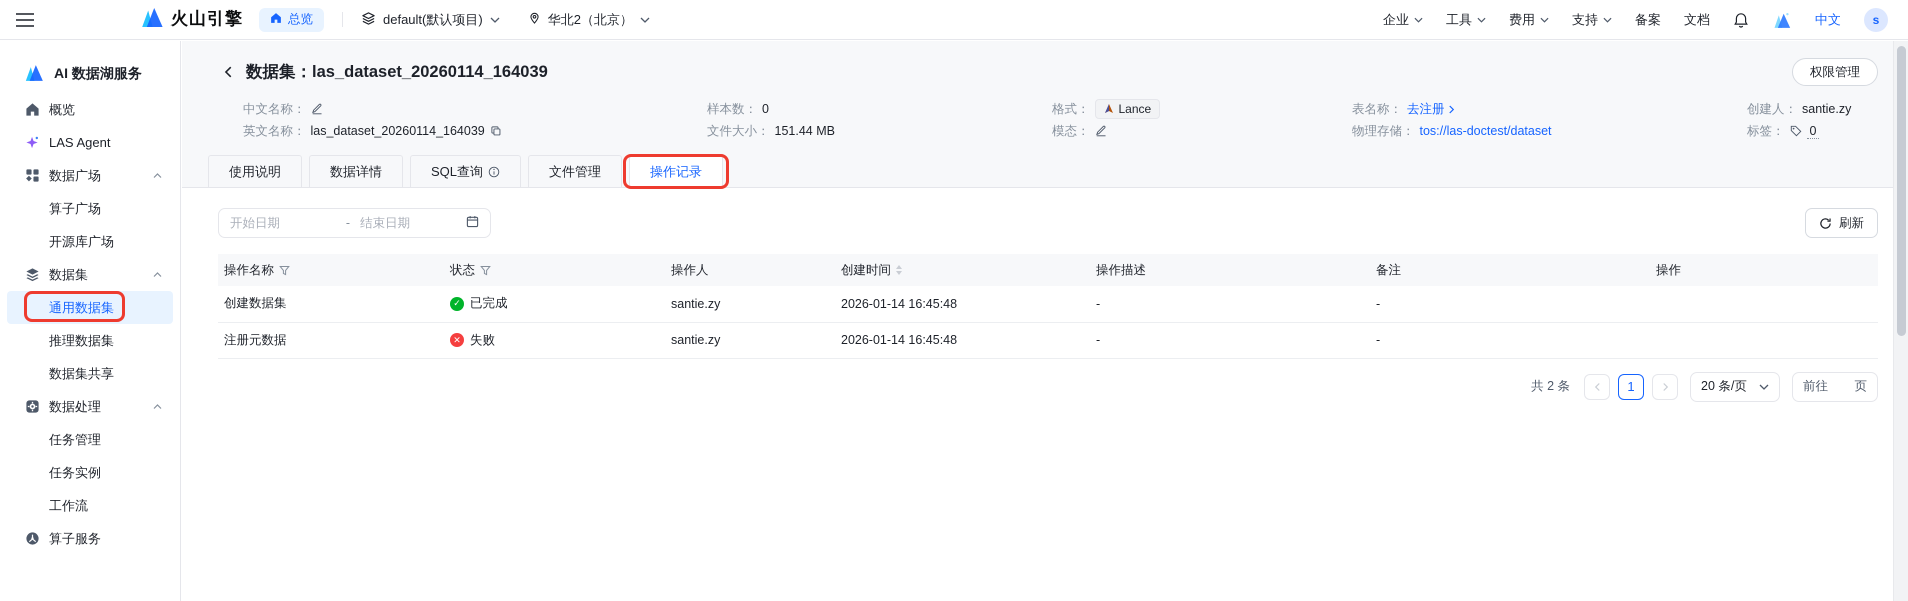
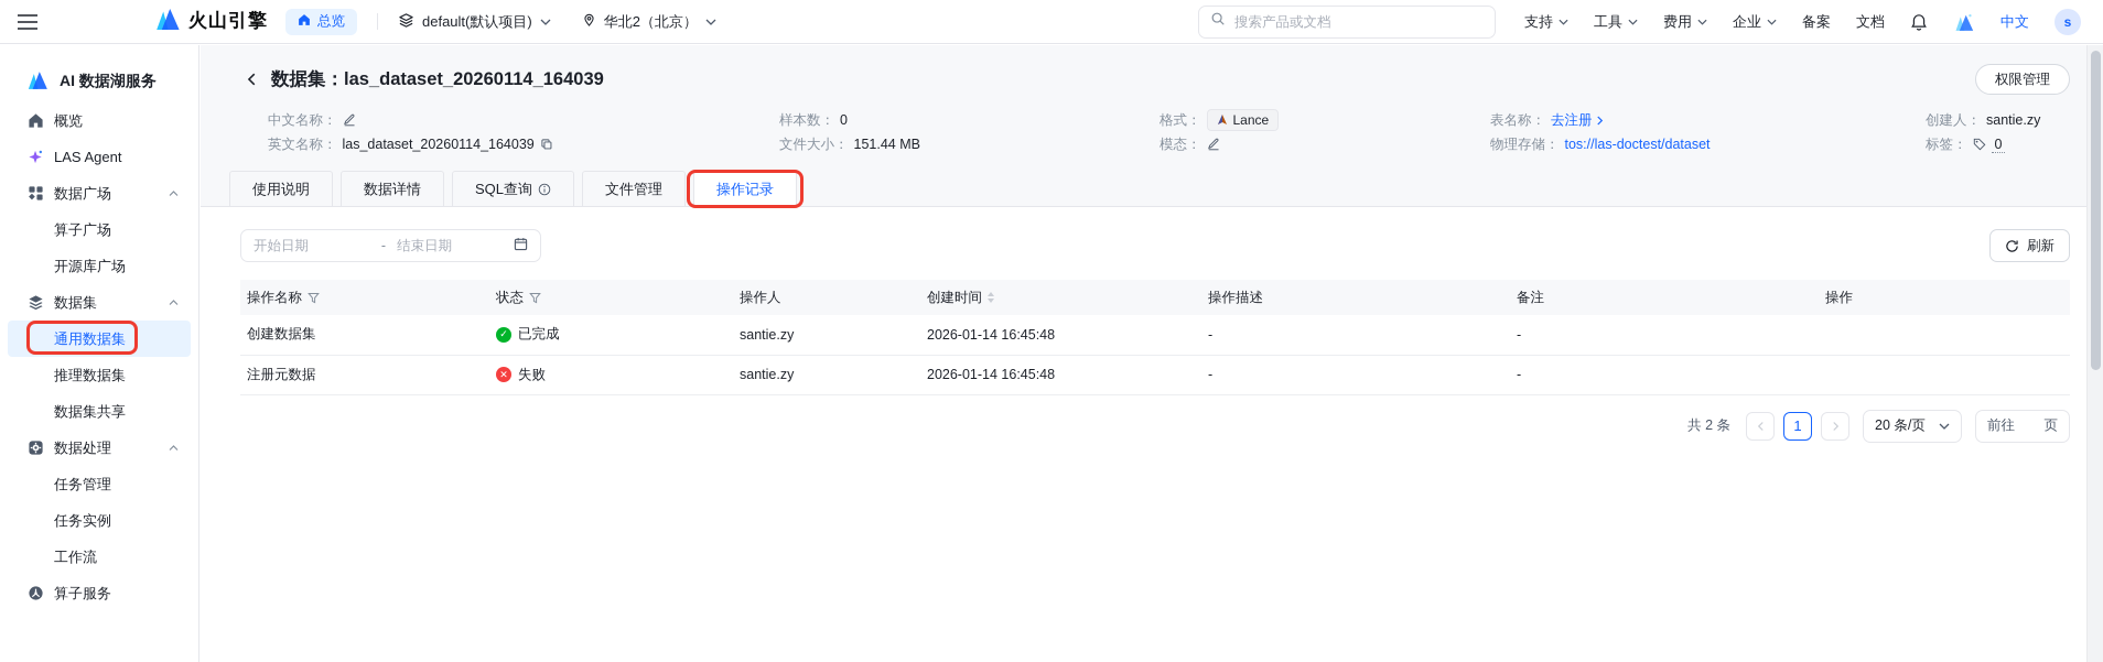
  火山引擎
  总览
  default(默认项目)
  华北2（北京）
+ 搜索产品或文档
- 企业
+ 支持
  工具
  费用
- 支持
+ 企业
  备案
  文档
  中文
  s
  AI 数据湖服务
  概览
  LAS Agent
  数据广场
  算子广场
  开源库广场
  数据集
  通用数据集
  推理数据集
  数据集共享
  数据处理
  任务管理
  任务实例
  工作流
  算子服务
  数据集：las_dataset_20260114_164039
  权限管理
  中文名称：
  英文名称：
  las_dataset_20260114_164039
  样本数：
  0
  文件大小：
  151.44 MB
  格式：
  Lance
  模态：
  表名称：
  去注册
  物理存储：
  tos://las-doctest/dataset
  创建人：
  santie.zy
  标签：
  0
  使用说明
  数据详情
  SQL查询
  文件管理
  操作记录
  开始日期
  -
  结束日期
  刷新
  操作名称	状态	操作人	创建时间	操作描述	备注	操作
  创建数据集	✓ 已完成	santie.zy	2026-01-14 16:45:48	-	-
  注册元数据	✕ 失败	santie.zy	2026-01-14 16:45:48	-	-
  共 2 条
  1
  20 条/页
  前往
  页
